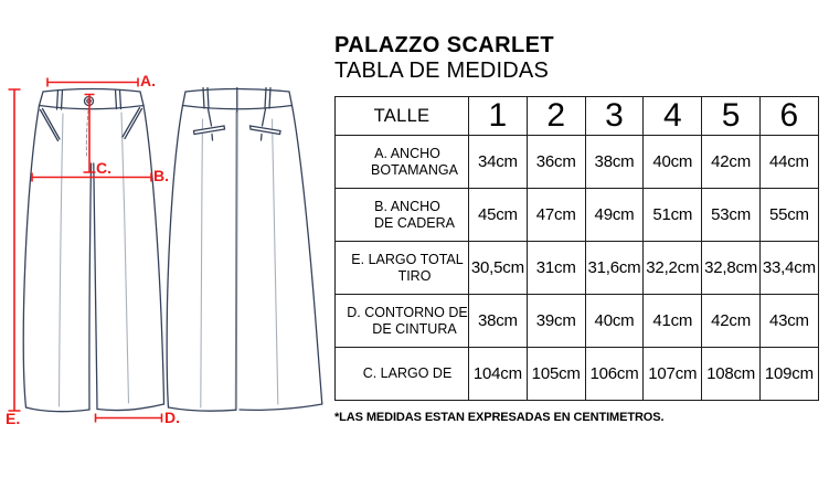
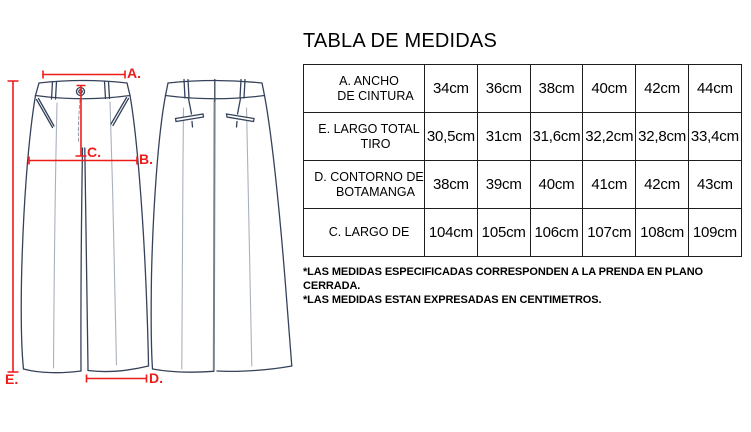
  A.
  B.
  C.
  D.
  E.
- PALAZZO SCARLET
  TABLA DE MEDIDAS
- TALLE	1	2	3	4	5	6
- A. ANCHO BOTAMANGA	34cm	36cm	38cm	40cm	42cm	44cm
+ A. ANCHO DE CINTURA	34cm	36cm	38cm	40cm	42cm	44cm
- B. ANCHO DE CADERA	45cm	47cm	49cm	51cm	53cm	55cm
  E. LARGO TOTAL TIRO	30,5cm	31cm	31,6cm	32,2cm	32,8cm	33,4cm
- D. CONTORNO DE DE CINTURA	38cm	39cm	40cm	41cm	42cm	43cm
+ D. CONTORNO DE BOTAMANGA	38cm	39cm	40cm	41cm	42cm	43cm
  C. LARGO DE	104cm	105cm	106cm	107cm	108cm	109cm
+ *LAS MEDIDAS ESPECIFICADAS CORRESPONDEN A LA PRENDA EN PLANO CERRADA.
  *LAS MEDIDAS ESTAN EXPRESADAS EN CENTIMETROS.
